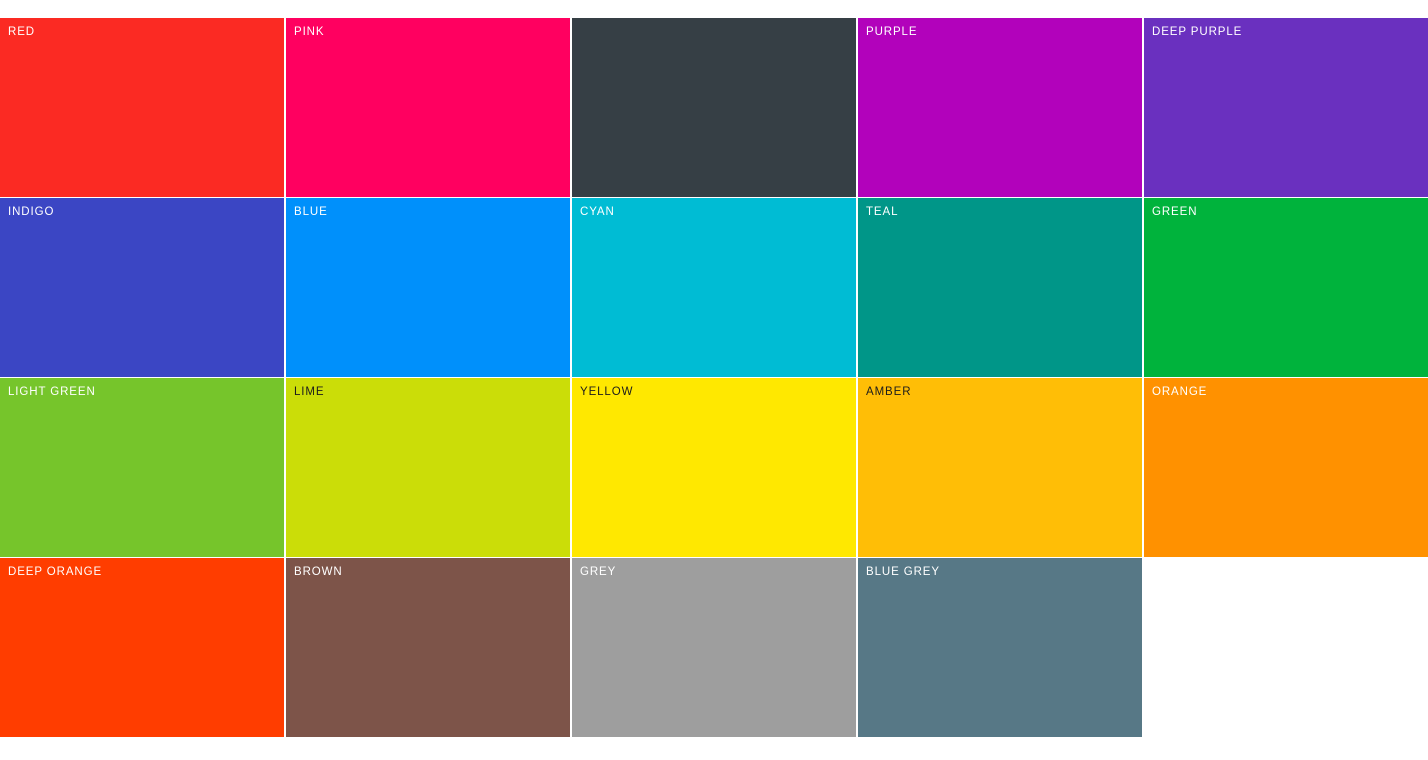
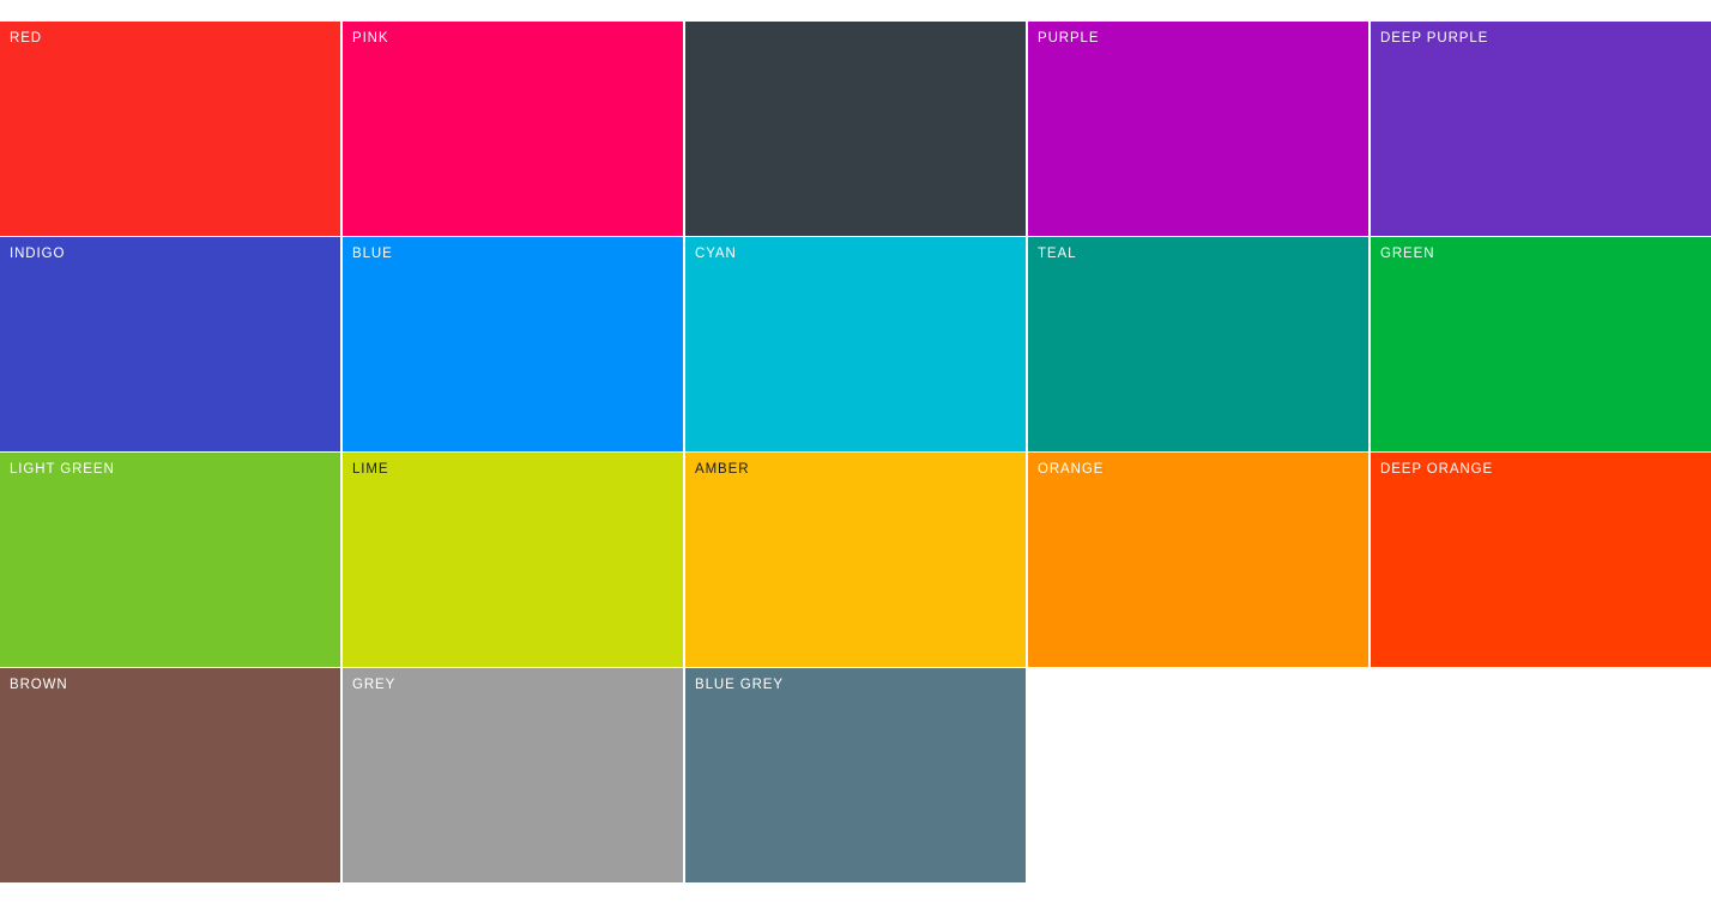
  RED
  PINK
  PURPLE
  DEEP PURPLE
  INDIGO
  BLUE
  CYAN
  TEAL
  GREEN
  LIGHT GREEN
  LIME
- YELLOW
  AMBER
  ORANGE
  DEEP ORANGE
  BROWN
  GREY
  BLUE GREY
